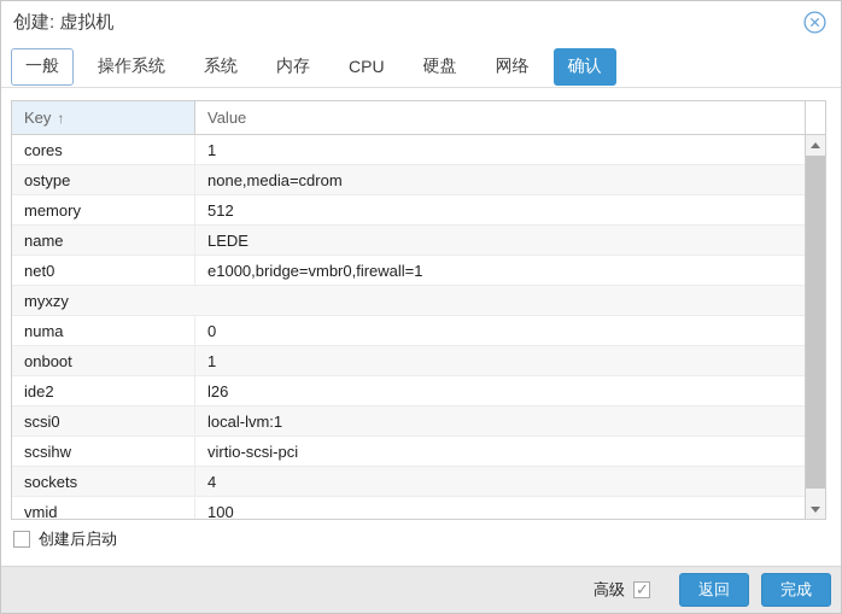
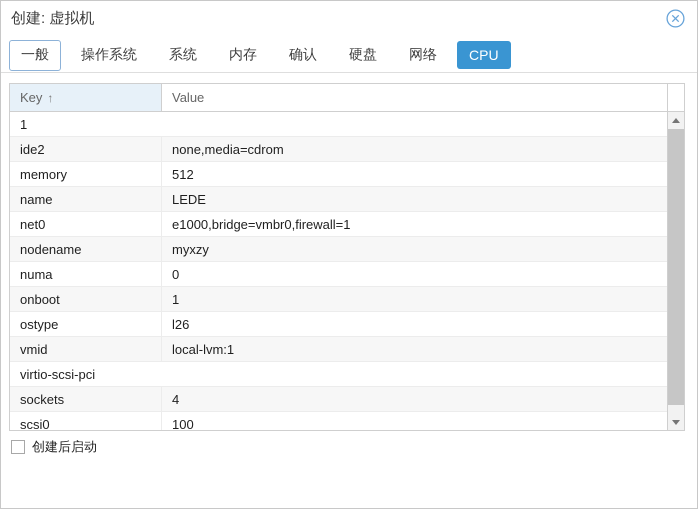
  创建: 虚拟机
  一般
  操作系统
  系统
  内存
- CPU
+ 确认
  硬盘
  网络
- 确认
+ CPU
  Key
  ↑
  Value
- cores
  1
- ostype
+ ide2
  none,media=cdrom
  memory
  512
  name
  LEDE
  net0
  e1000,bridge=vmbr0,firewall=1
+ nodename
  myxzy
  numa
  0
  onboot
  1
- ide2
+ ostype
  l26
- scsi0
+ vmid
  local-lvm:1
- scsihw
  virtio-scsi-pci
  sockets
  4
- vmid
+ scsi0
  100
  创建后启动
- 高级
- 返回
- 完成
